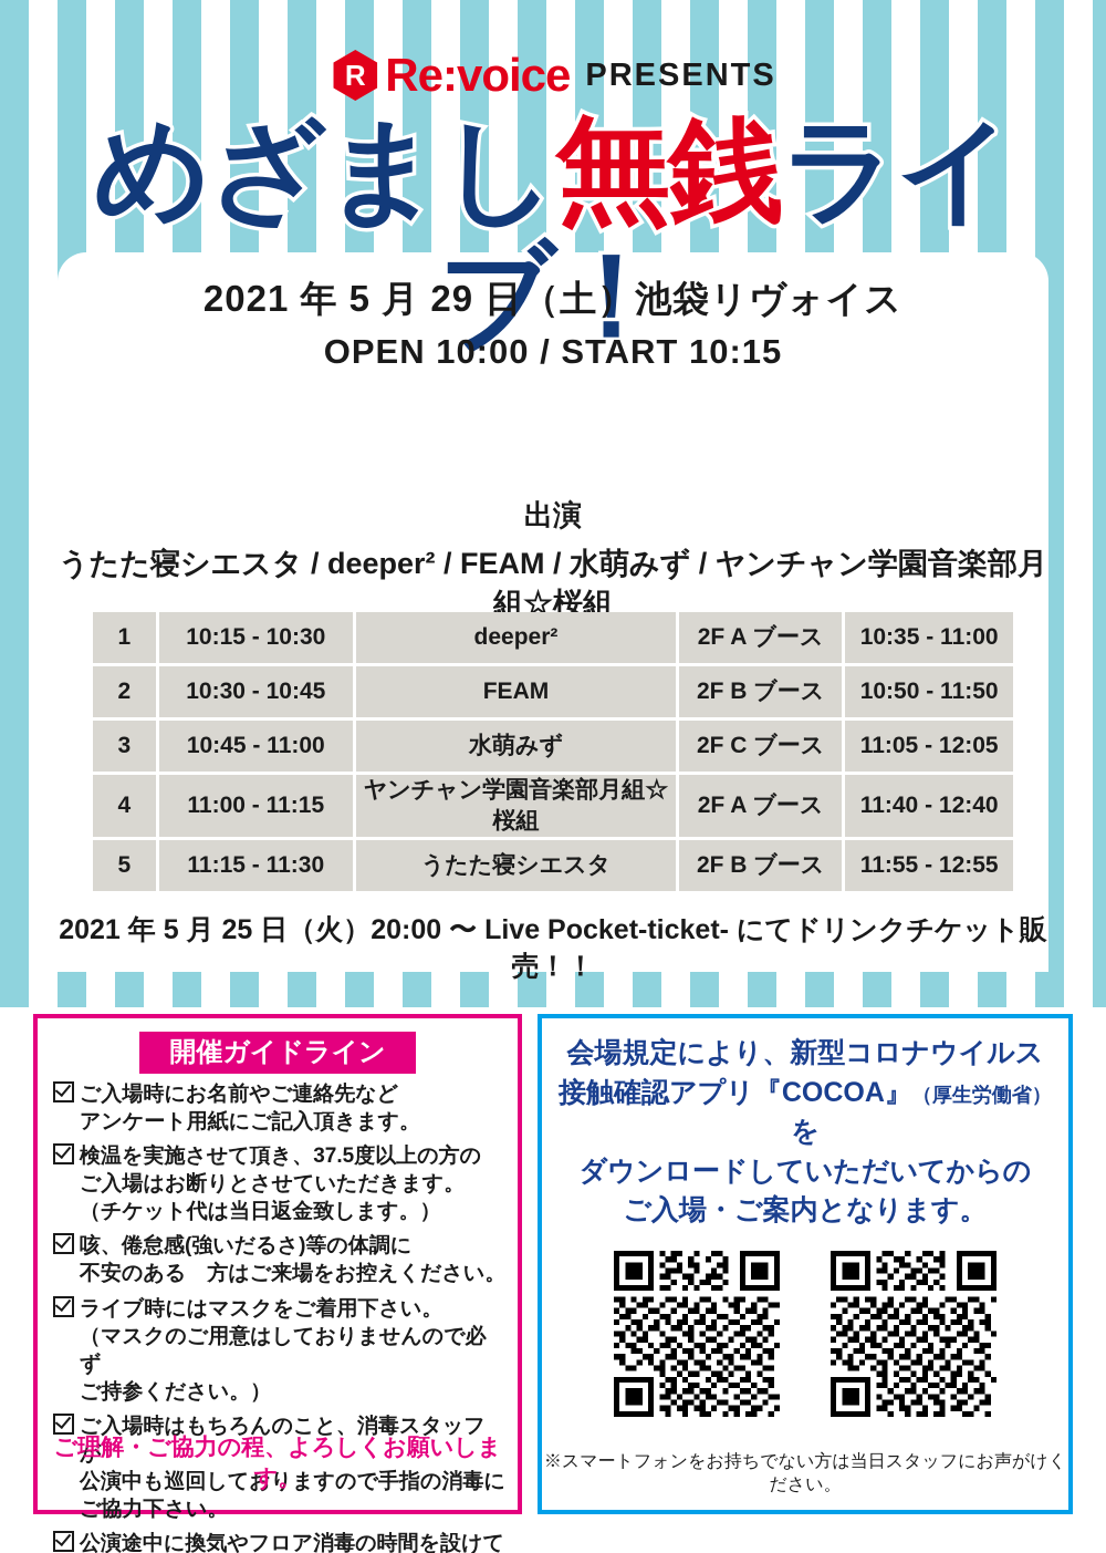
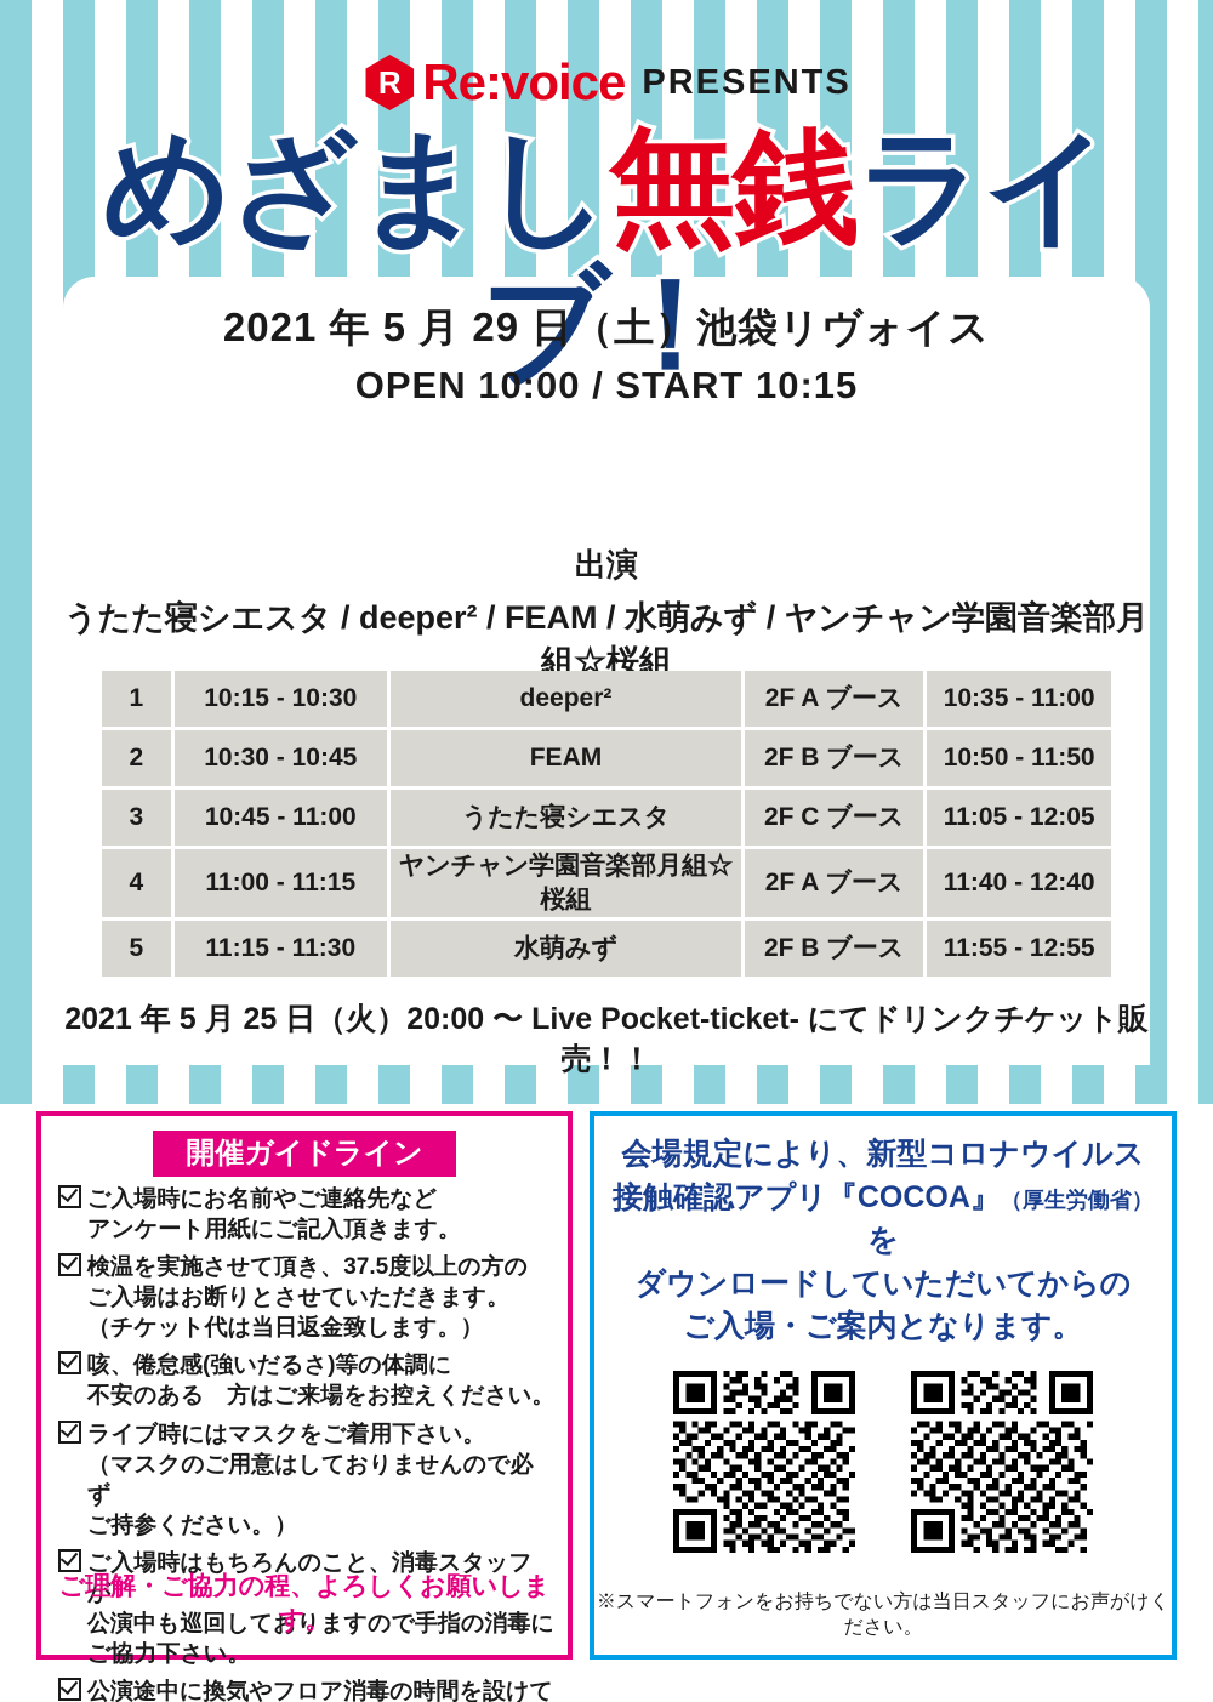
  R
  Re:voice
  PRESENTS
  めざまし無銭ライブ！
  2021 年 5 月 29 日（土）池袋リヴォイス
  OPEN 10:00 / START 10:15
  出演
  うたた寝シエスタ / deeper² / FEAM / 水萌みず / ヤンチャン学園音楽部月組☆桜組
  1	10:15 - 10:30	deeper²	2F A ブース	10:35 - 11:00
  2	10:30 - 10:45	FEAM	2F B ブース	10:50 - 11:50
- 3	10:45 - 11:00	水萌みず	2F C ブース	11:05 - 12:05
+ 3	10:45 - 11:00	うたた寝シエスタ	2F C ブース	11:05 - 12:05
  4	11:00 - 11:15	ヤンチャン学園音楽部月組☆桜組	2F A ブース	11:40 - 12:40
- 5	11:15 - 11:30	うたた寝シエスタ	2F B ブース	11:55 - 12:55
+ 5	11:15 - 11:30	水萌みず	2F B ブース	11:55 - 12:55
  2021 年 5 月 25 日（火）20:00 〜 Live Pocket-ticket- にてドリンクチケット販売！！
  開催ガイドライン
  ご入場時にお名前やご連絡先など
  アンケート用紙にご記入頂きます。
  検温を実施させて頂き、37.5度以上の方の
  ご入場はお断りとさせていただきます。
  （チケット代は当日返金致します。）
  咳、倦怠感(強いだるさ)等の体調に
  不安のある 方はご来場をお控えください。
  ライブ時にはマスクをご着用下さい。
  （マスクのご用意はしておりませんので必ず
  ご持参ください。）
  ご入場時はもちろんのこと、消毒スタッフが
  公演中も巡回しておりますので手指の消毒に
  ご協力下さい。
  公演途中に換気やフロア消毒の時間を設けて
  ご理解・ご協力の程、よろしくお願いします。
  会場規定により、新型コロナウイルス
  接触確認アプリ『COCOA』（厚生労働省）を
  ダウンロードしていただいてからの
  ご入場・ご案内となります。
  ※スマートフォンをお持ちでない方は当日スタッフにお声がけください。
